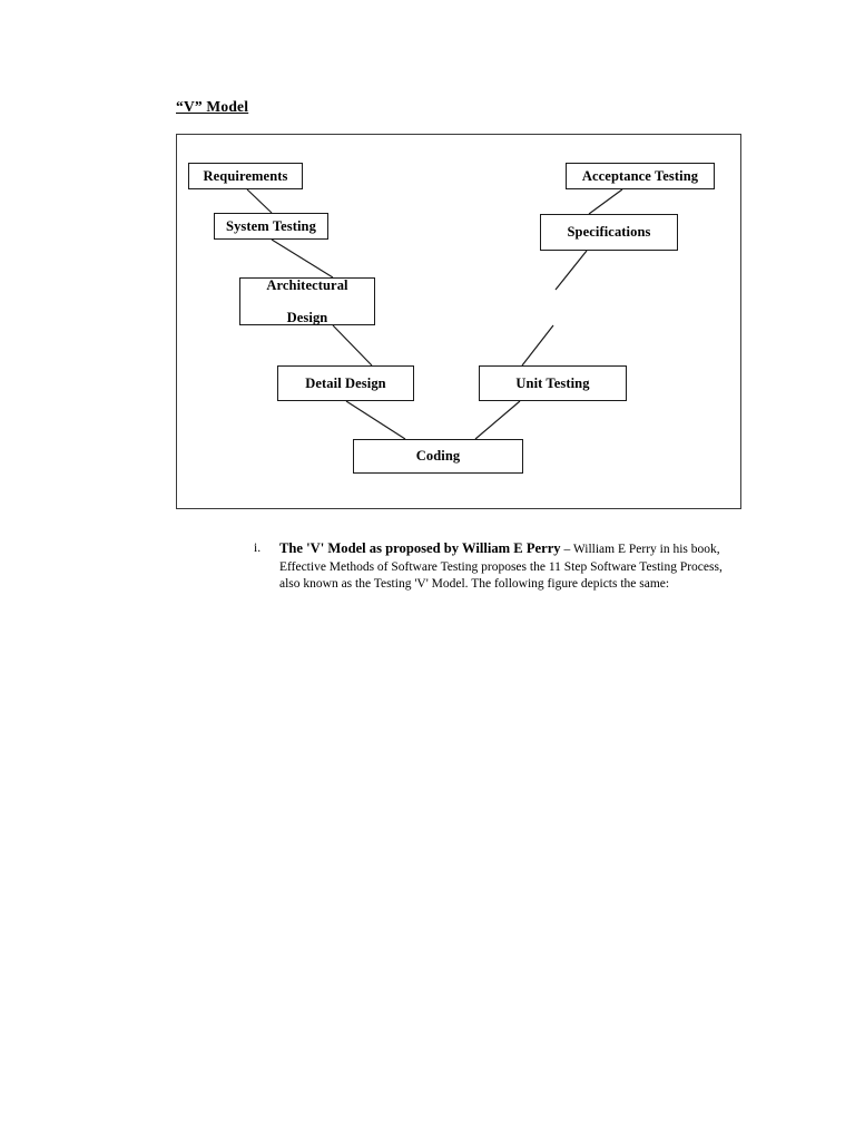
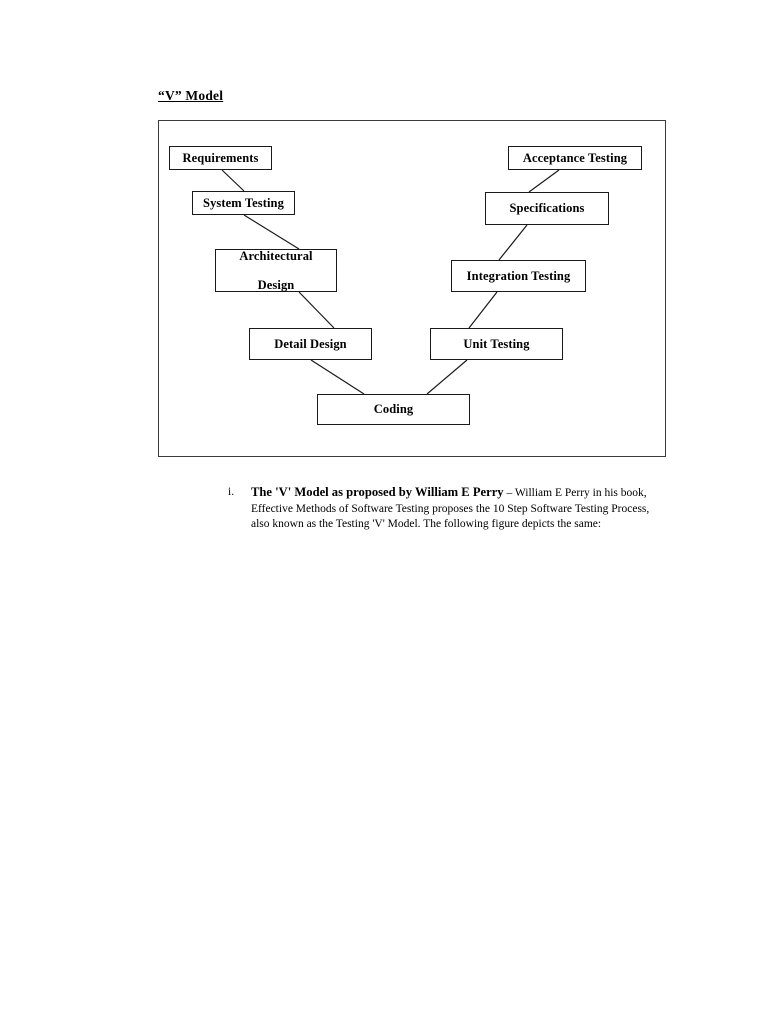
  “V” Model
  Requirements
  System Testing
  Architectural
  Design
  Detail Design
  Coding
  Unit Testing
+ Integration Testing
  Specifications
  Acceptance Testing
  i.
- The 'V' Model as proposed by William E Perry – William E Perry in his book, Effective Methods of Software Testing proposes the 11 Step Software Testing Process, also known as the Testing 'V' Model. The following figure depicts the same:
+ The 'V' Model as proposed by William E Perry – William E Perry in his book, Effective Methods of Software Testing proposes the 10 Step Software Testing Process, also known as the Testing 'V' Model. The following figure depicts the same:
